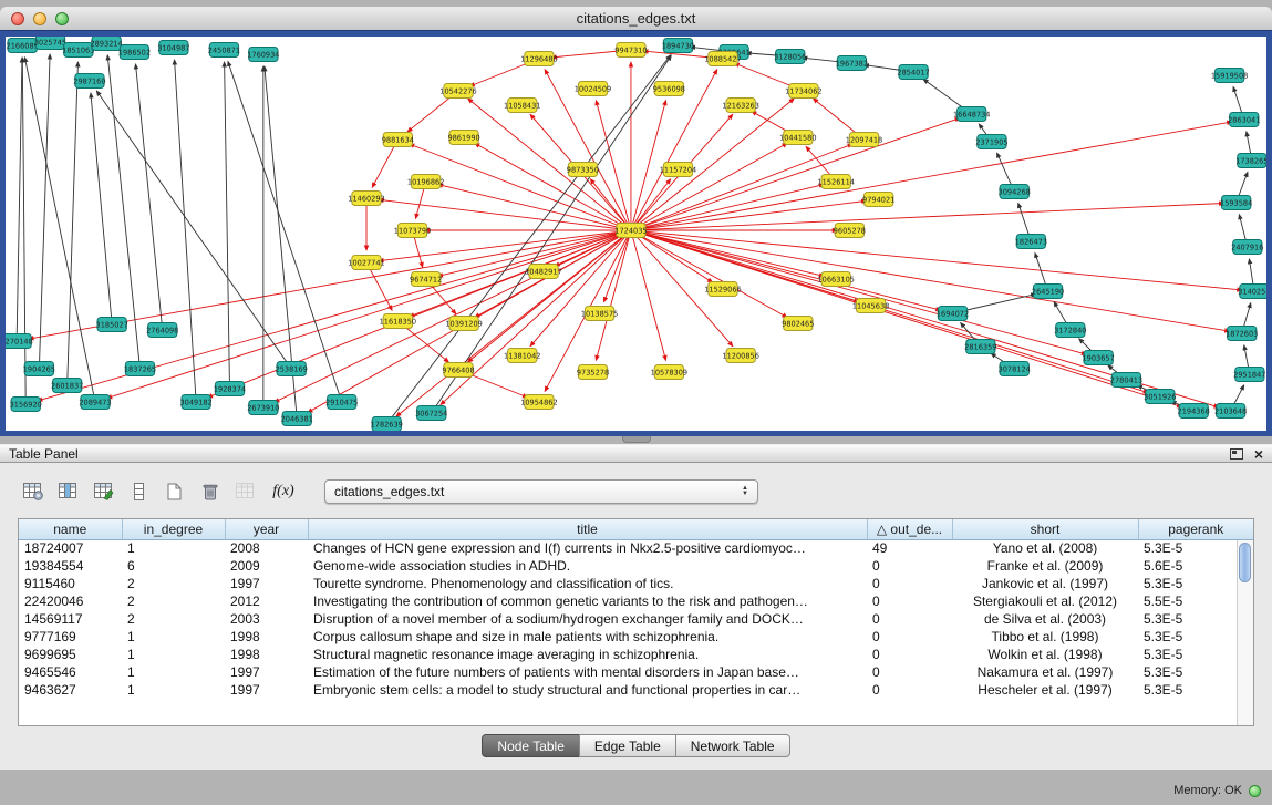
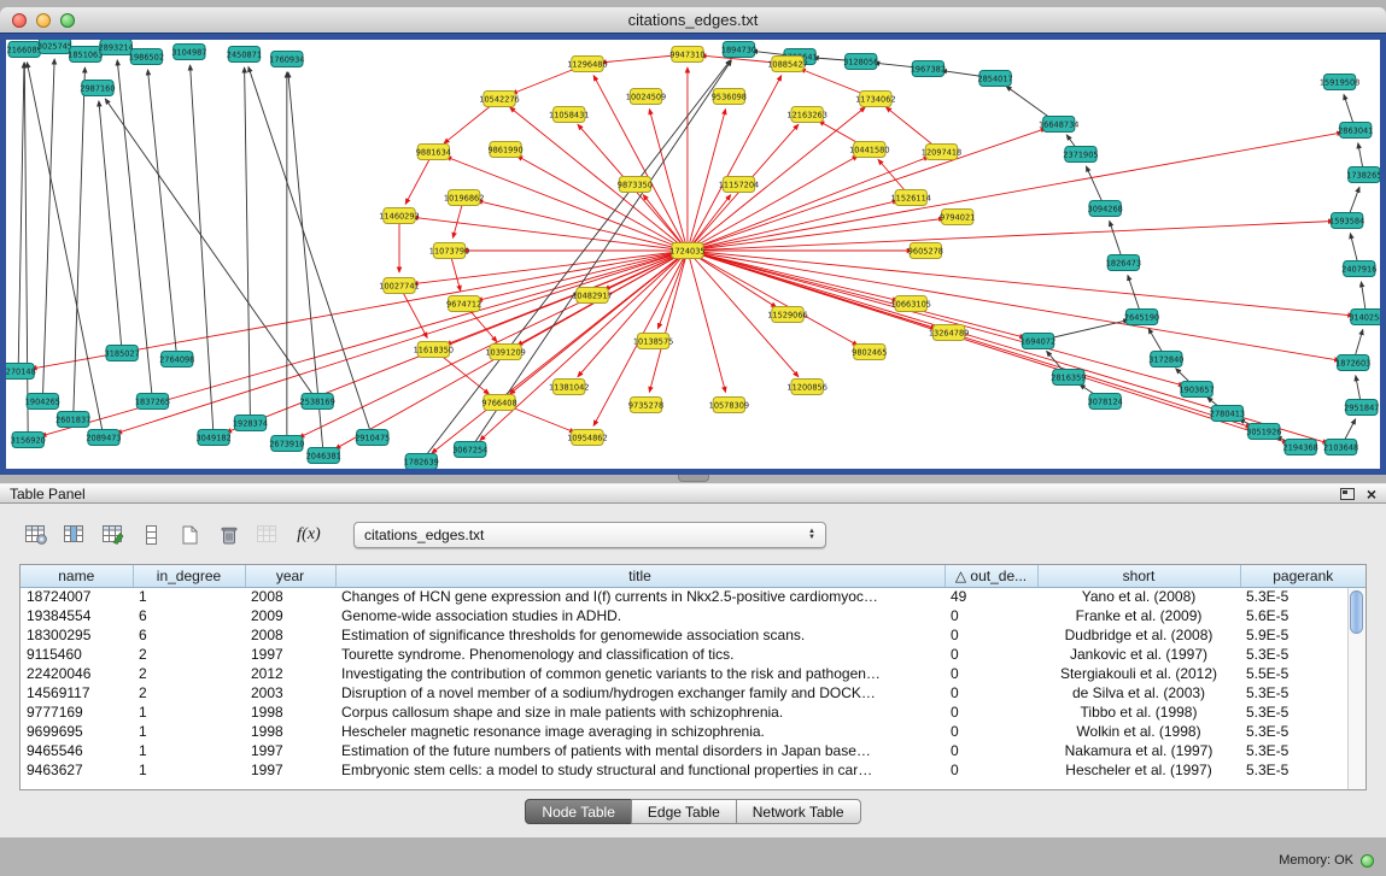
  citations_edges.txt
  216608
  3025745
  1851063
  2893214
  1986502
  3104987
  2450871
  1760934
  2987160
  270148
  1904265
  2601837
  3156920
  2089473
  1837265
  2764098
  3049182
  1928374
  2673910
  3185027
  2046381
  2910475
  1782639
  3067254
  2538169
  1894730
  3128056
  1967382
  2854017
  16648734
  2371905
  3094268
  1826473
  2645190
  3172840
  1903657
  2780413
  3051926
  2194368
  15919508
  2863041
  1738265
  1593584
  2407916
  314025
  1872603
  2951847
  2103648
  1694072
  2816359
  3078124
  9605278
  11526114
  10441580
  12163263
  9536098
  10024509
  11058431
  9861990
  10196862
  11073790
  9674712
  10391209
  11381042
  9735278
  10578309
  11200856
  9802465
  10663105
  12097418
  11734062
  10885427
  9947310
  11296480
  10542276
  9881634
  11460293
  10027741
  11618350
  9766408
  10954862
  11157204
  9873350
  10482917
  11529066
  10138575
  9794021
- 11045638
+ 13264789
  1724035
  Table Panel
  ×
  f(x)
  citations_edges.txt
  name	in_degree	year	title	△ out_de...	short	pagerank
  18724007	1	2008	Changes of HCN gene expression and I(f) currents in Nkx2.5-positive cardiomyoc…	49	Yano et al. (2008)	5.3E-5
  19384554	6	2009	Genome-wide association studies in ADHD.	0	Franke et al. (2009)	5.6E-5
+ 18300295	6	2008	Estimation of significance thresholds for genomewide association scans.	0	Dudbridge et al. (2008)	5.9E-5
  9115460	2	1997	Tourette syndrome. Phenomenology and classification of tics.	0	Jankovic et al. (1997)	5.3E-5
  22420046	2	2012	Investigating the contribution of common genetic variants to the risk and pathogen…	0	Stergiakouli et al. (2012)	5.5E-5
  14569117	2	2003	Disruption of a novel member of a sodium/hydrogen exchanger family and DOCK…	0	de Silva et al. (2003)	5.3E-5
  9777169	1	1998	Corpus callosum shape and size in male patients with schizophrenia.	0	Tibbo et al. (1998)	5.3E-5
- 9699695	1	1998	Structural magnetic resonance image averaging in schizophrenia.	0	Wolkin et al. (1998)	5.3E-5
+ 9699695	1	1998	Hescheler magnetic resonance image averaging in schizophrenia.	0	Wolkin et al. (1998)	5.3E-5
  9465546	1	1997	Estimation of the future numbers of patients with mental disorders in Japan base…	0	Nakamura et al. (1997)	5.3E-5
  9463627	1	1997	Embryonic stem cells: a model to study structural and functional properties in car…	0	Hescheler et al. (1997)	5.3E-5
  Node Table
  Edge Table
  Network Table
  Memory: OK
